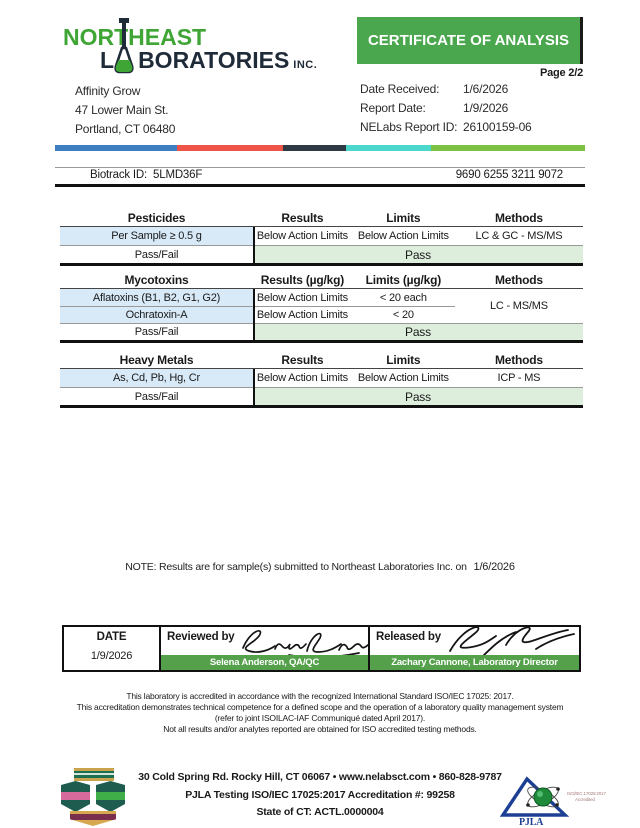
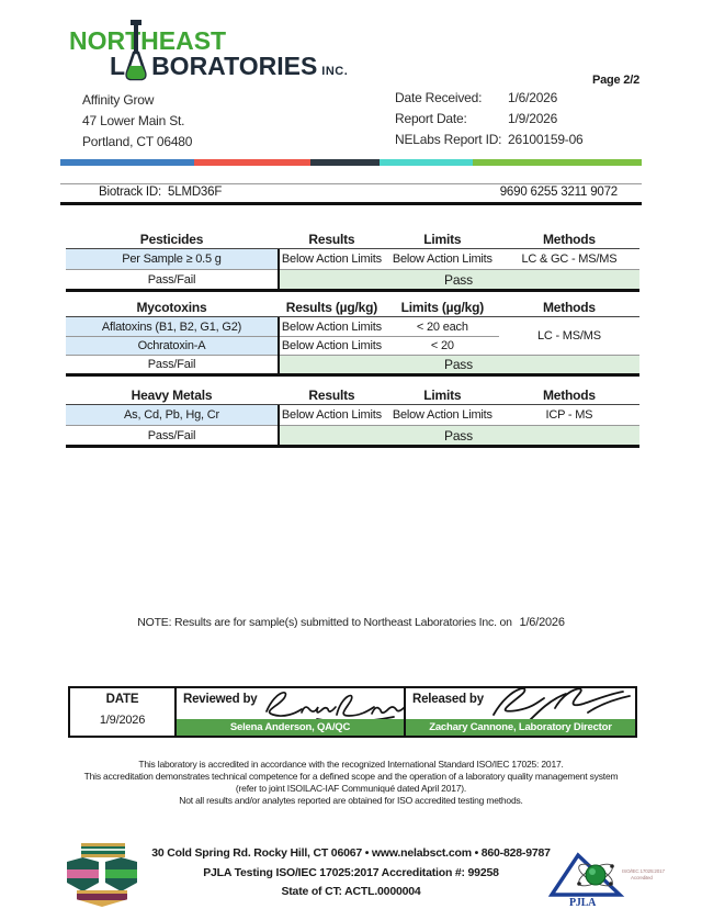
  NORTHEAST
  L
  BORATORIES
  INC.
- CERTIFICATE OF ANALYSIS
  Page 2/2
  Affinity Grow
  47 Lower Main St.
  Portland, CT 06480
  Date Received:
  1/6/2026
  Report Date:
  1/9/2026
  NELabs Report ID:
  26100159-06
  Biotrack ID: 5LMD36F
  9690 6255 3211 9072
  Pesticides
  Results
  Limits
  Methods
  Per Sample ≥ 0.5 g
  Below Action Limits
  Below Action Limits
  LC & GC - MS/MS
  Pass/Fail
  Pass
  Mycotoxins
  Results (µg/kg)
  Limits (µg/kg)
  Methods
  Aflatoxins (B1, B2, G1, G2)
  Below Action Limits
  < 20 each
  LC - MS/MS
  Ochratoxin-A
  Below Action Limits
  < 20
  Pass/Fail
  Pass
  Heavy Metals
  Results
  Limits
  Methods
  As, Cd, Pb, Hg, Cr
  Below Action Limits
  Below Action Limits
  ICP - MS
  Pass/Fail
  Pass
  NOTE: Results are for sample(s) submitted to Northeast Laboratories Inc. on 1/6/2026
  DATE
  1/9/2026
  Reviewed by
  Selena Anderson, QA/QC
  Released by
  Zachary Cannone, Laboratory Director
  This laboratory is accredited in accordance with the recognized International Standard ISO/IEC 17025: 2017.
  This accreditation demonstrates technical competence for a defined scope and the operation of a laboratory quality management system
  (refer to joint ISOILAC-IAF Communiqué dated April 2017).
  Not all results and/or analytes reported are obtained for ISO accredited testing methods.
  30 Cold Spring Rd. Rocky Hill, CT 06067 • www.nelabsct.com • 860-828-9787
  PJLA Testing ISO/IEC 17025:2017 Accreditation #: 99258
  State of CT: ACTL.0000004
  PJLA
